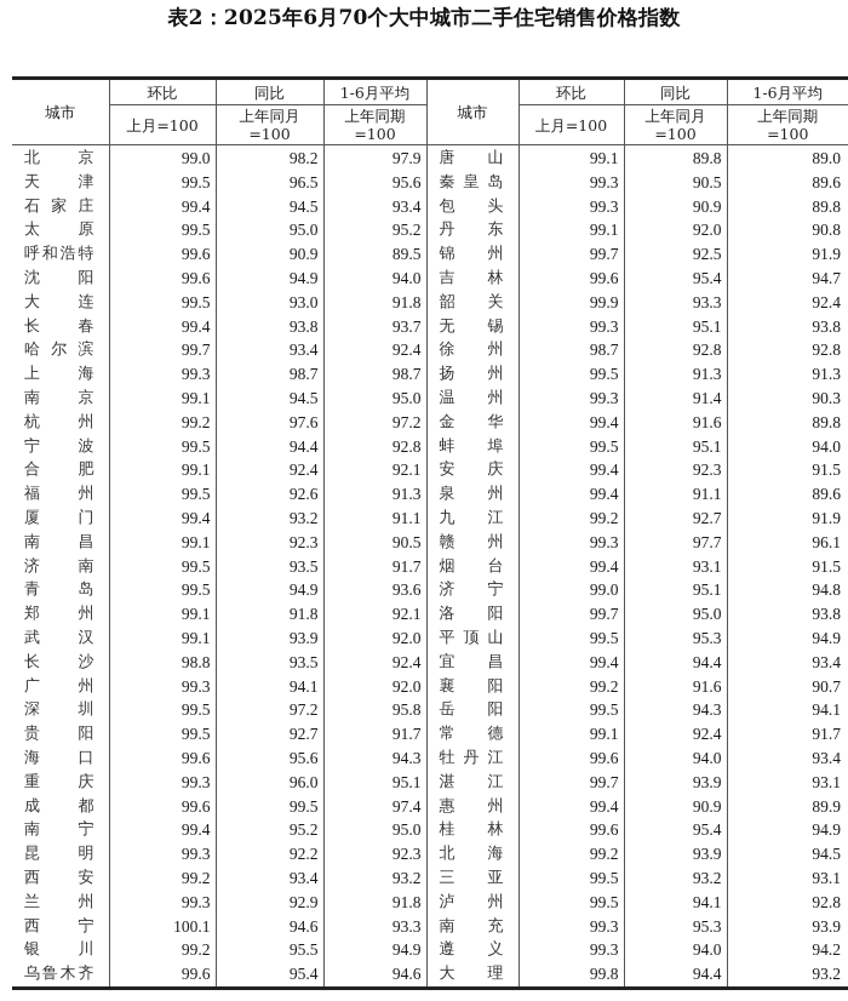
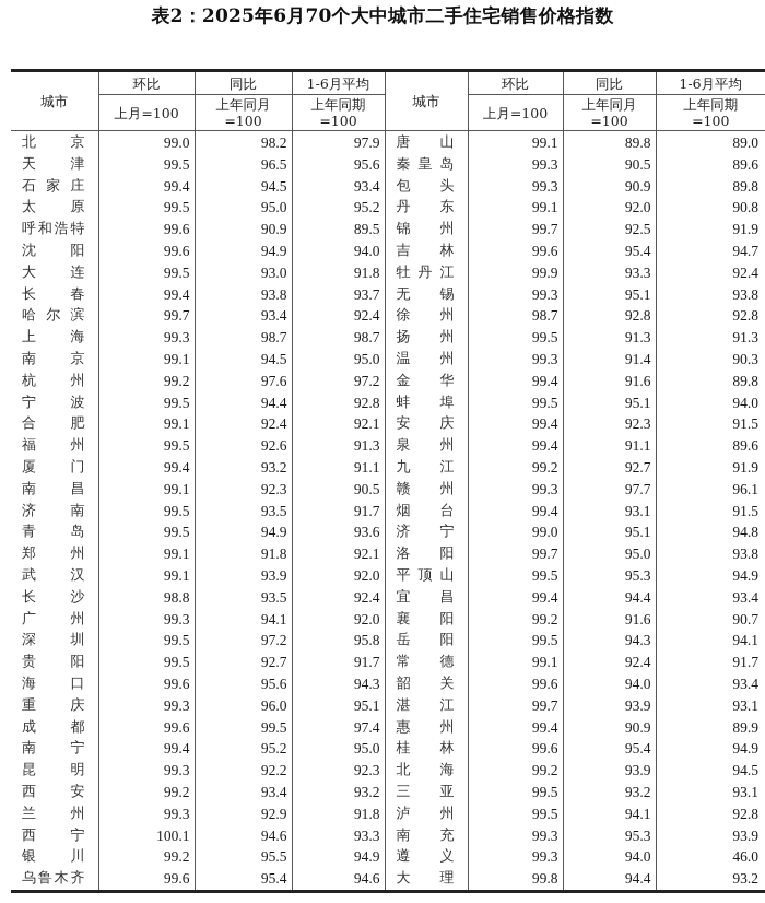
  表2：2025年6月70个大中城市二手住宅销售价格指数
  城市	环比	同比	1-6月平均	城市	环比	同比	1-6月平均
  上月=100	上年同月=100	上年同期=100	上月=100	上年同月=100	上年同期=100
  北京	99.0	98.2	97.9	唐山	99.1	89.8	89.0
  天津	99.5	96.5	95.6	秦皇岛	99.3	90.5	89.6
  石家庄	99.4	94.5	93.4	包头	99.3	90.9	89.8
  太原	99.5	95.0	95.2	丹东	99.1	92.0	90.8
  呼和浩特	99.6	90.9	89.5	锦州	99.7	92.5	91.9
  沈阳	99.6	94.9	94.0	吉林	99.6	95.4	94.7
- 大连	99.5	93.0	91.8	韶关	99.9	93.3	92.4
+ 大连	99.5	93.0	91.8	牡丹江	99.9	93.3	92.4
  长春	99.4	93.8	93.7	无锡	99.3	95.1	93.8
  哈尔滨	99.7	93.4	92.4	徐州	98.7	92.8	92.8
  上海	99.3	98.7	98.7	扬州	99.5	91.3	91.3
  南京	99.1	94.5	95.0	温州	99.3	91.4	90.3
  杭州	99.2	97.6	97.2	金华	99.4	91.6	89.8
  宁波	99.5	94.4	92.8	蚌埠	99.5	95.1	94.0
  合肥	99.1	92.4	92.1	安庆	99.4	92.3	91.5
  福州	99.5	92.6	91.3	泉州	99.4	91.1	89.6
  厦门	99.4	93.2	91.1	九江	99.2	92.7	91.9
  南昌	99.1	92.3	90.5	赣州	99.3	97.7	96.1
  济南	99.5	93.5	91.7	烟台	99.4	93.1	91.5
  青岛	99.5	94.9	93.6	济宁	99.0	95.1	94.8
  郑州	99.1	91.8	92.1	洛阳	99.7	95.0	93.8
  武汉	99.1	93.9	92.0	平顶山	99.5	95.3	94.9
  长沙	98.8	93.5	92.4	宜昌	99.4	94.4	93.4
  广州	99.3	94.1	92.0	襄阳	99.2	91.6	90.7
  深圳	99.5	97.2	95.8	岳阳	99.5	94.3	94.1
  贵阳	99.5	92.7	91.7	常德	99.1	92.4	91.7
- 海口	99.6	95.6	94.3	牡丹江	99.6	94.0	93.4
+ 海口	99.6	95.6	94.3	韶关	99.6	94.0	93.4
  重庆	99.3	96.0	95.1	湛江	99.7	93.9	93.1
  成都	99.6	99.5	97.4	惠州	99.4	90.9	89.9
  南宁	99.4	95.2	95.0	桂林	99.6	95.4	94.9
  昆明	99.3	92.2	92.3	北海	99.2	93.9	94.5
  西安	99.2	93.4	93.2	三亚	99.5	93.2	93.1
  兰州	99.3	92.9	91.8	泸州	99.5	94.1	92.8
  西宁	100.1	94.6	93.3	南充	99.3	95.3	93.9
- 银川	99.2	95.5	94.9	遵义	99.3	94.0	94.2
+ 银川	99.2	95.5	94.9	遵义	99.3	94.0	46.0
  乌鲁木齐	99.6	95.4	94.6	大理	99.8	94.4	93.2
